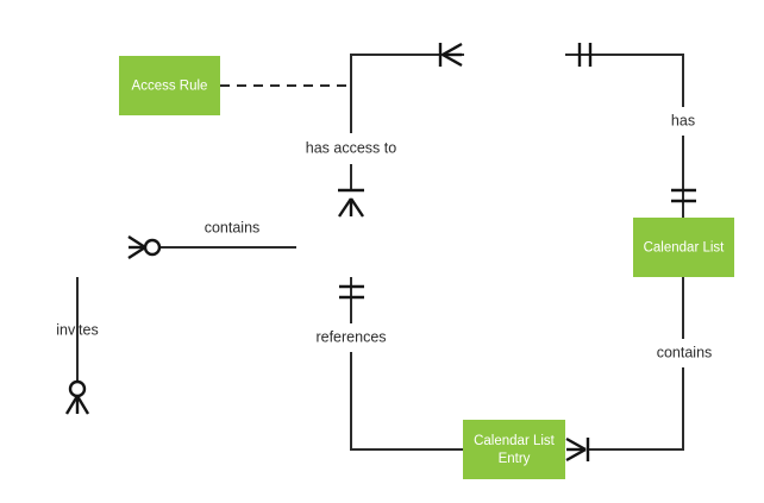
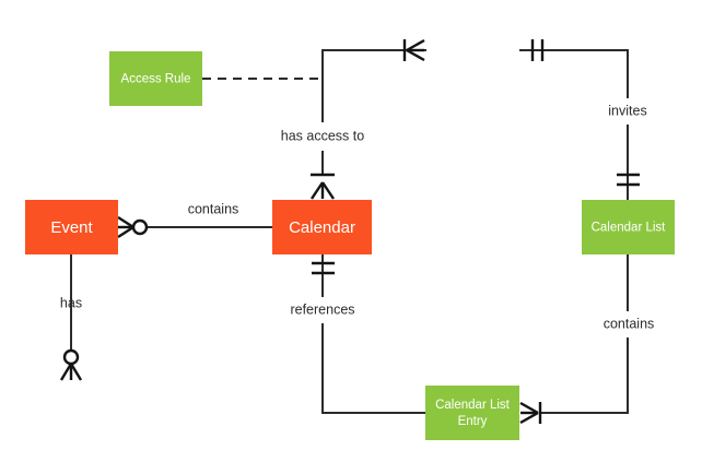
+ Event
+ Calendar
  Access Rule
  Calendar List
  Calendar List
  Entry
  contains
  has access to
- has
+ invites
  contains
  references
- invites
+ has
